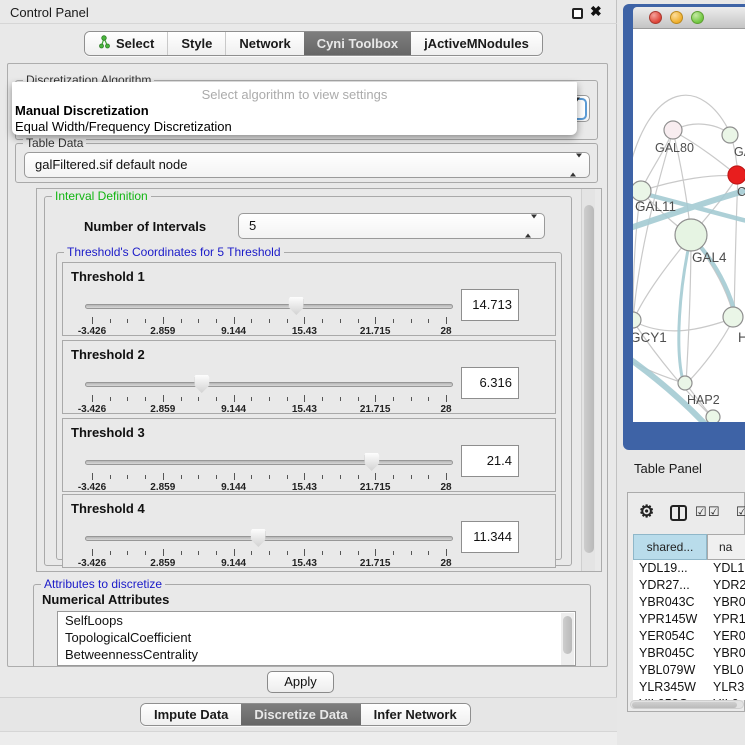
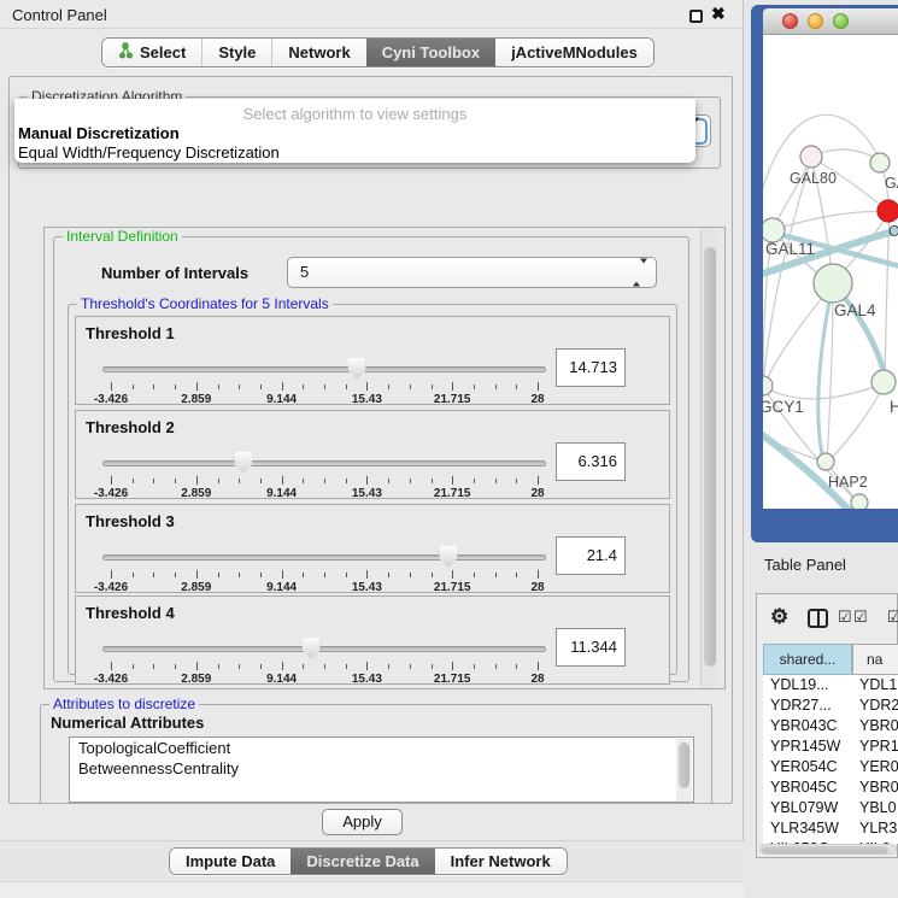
  Control Panel
  ✖
  Select
  Style
  Network
  Cyni Toolbox
  jActiveMNodules
  Discretization Algorithm
  Select algorithm to view settings
  Manual Discretization
  Equal Width/Frequency Discretization
- Table Data
- galFiltered.sif default node
  Interval Definition
  Number of Intervals
  5
- Threshold's Coordinates for 5 Threshold
+ Threshold's Coordinates for 5 Intervals
  Threshold 1
  -3.426
  2.859
  9.144
  15.43
  21.715
  28
  14.713
  Threshold 2
  -3.426
  2.859
  9.144
  15.43
  21.715
  28
  6.316
  Threshold 3
  -3.426
  2.859
  9.144
  15.43
  21.715
  28
  21.4
  Threshold 4
  -3.426
  2.859
  9.144
  15.43
  21.715
  28
  11.344
  Attributes to discretize
  Numerical Attributes
- SelfLoops
  TopologicalCoefficient
  BetweennessCentrality
  Apply
  Impute Data
  Discretize Data
  Infer Network
  GAL80
  GAL11
  GAL4
  GCY1
  HAP2
  C
  H
  Table Panel
  ⚙
  ☑
  ☑
  ☑
  shared...
  na
  YDL19...
  YDL1
  YDR27...
  YDR2
  YBR043C
  YBR0
  YPR145W
  YPR1
  YER054C
  YER0
  YBR045C
  YBR0
  YBL079W
  YBL0
  YLR345W
  YLR3
